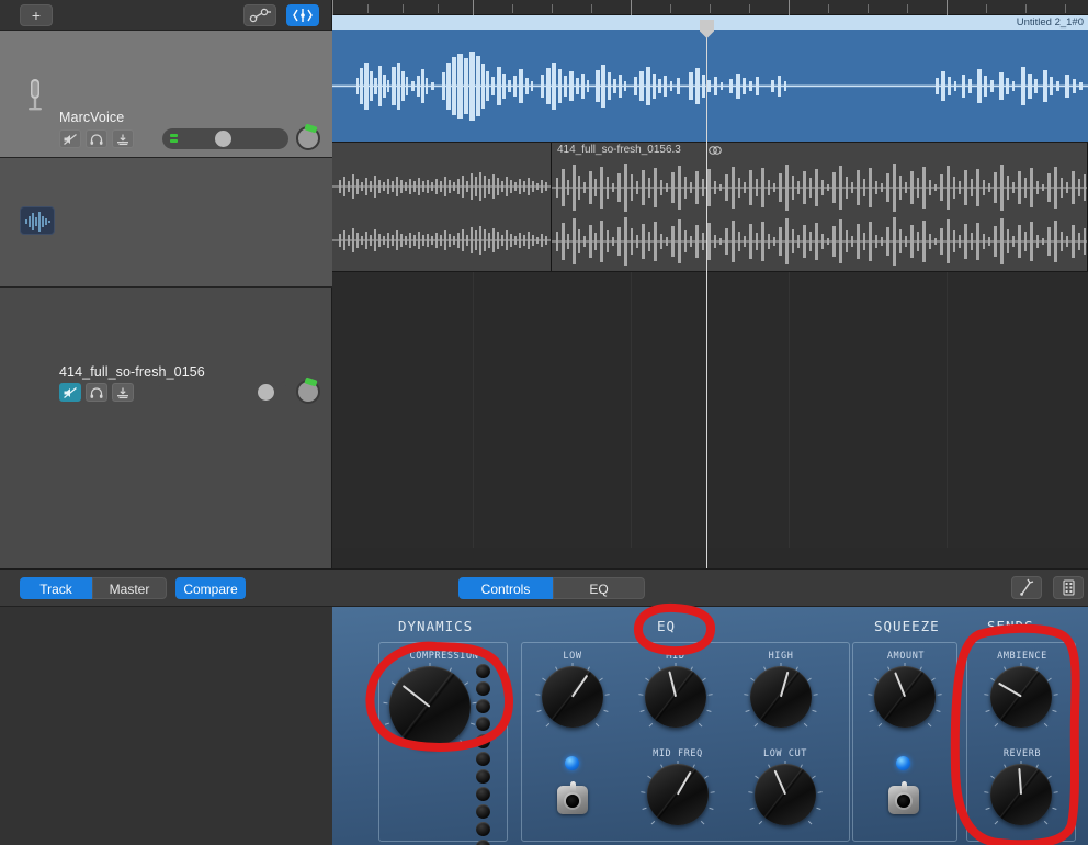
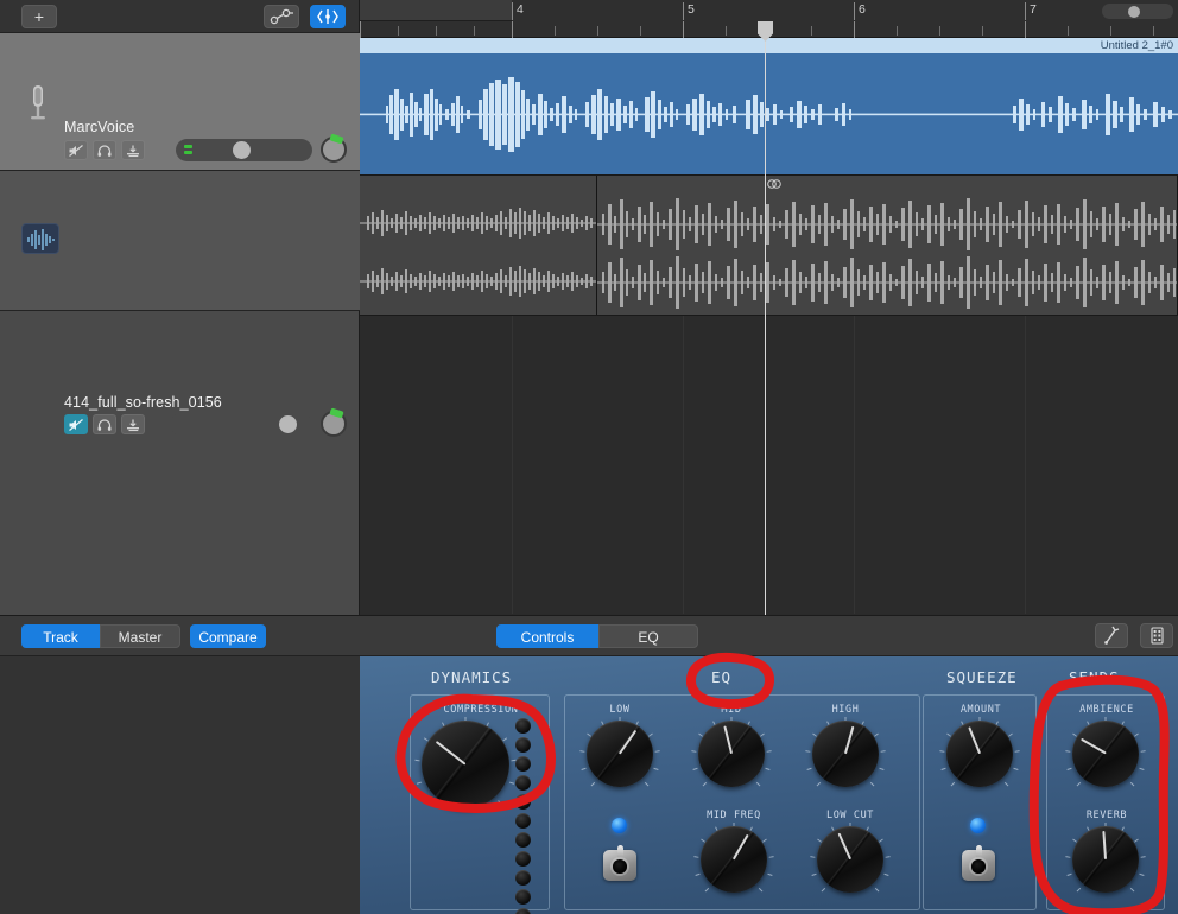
  +
  MarcVoice
  414_full_so-fresh_0156
+ 4
+ 5
+ 6
+ 7
  Untitled 2_1#0
- 414_full_so-fresh_0156.3
  Track
  Master
  Compare
  Controls
  EQ
  DYNAMICS
  COMPRESSION
  EQ
  LOW
  MID
  HIGH
  MID FREQ
  LOW CUT
  SQUEEZE
  AMOUNT
  AMBIENCE
  REVERB
